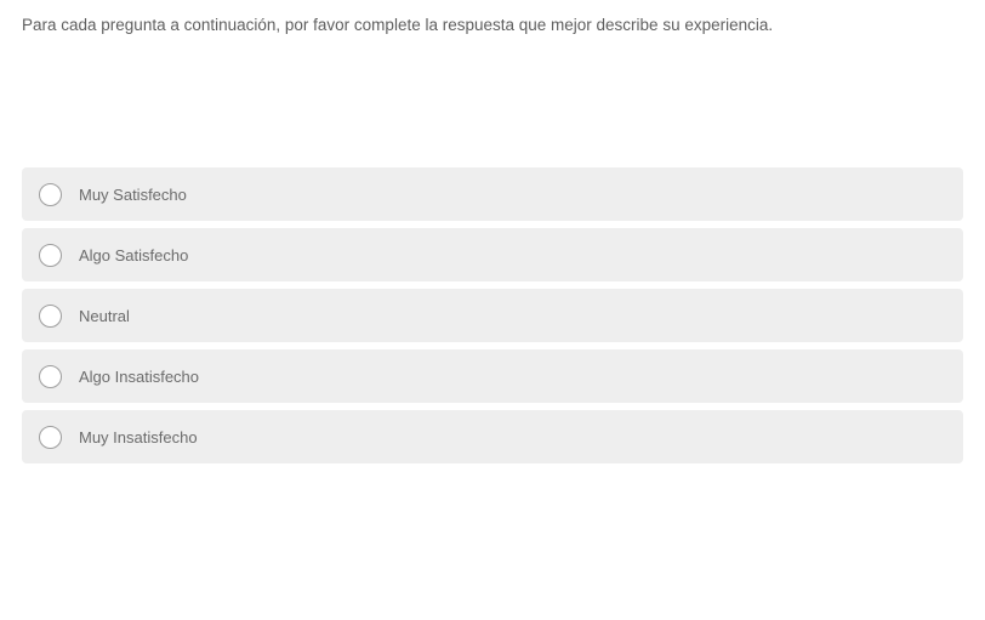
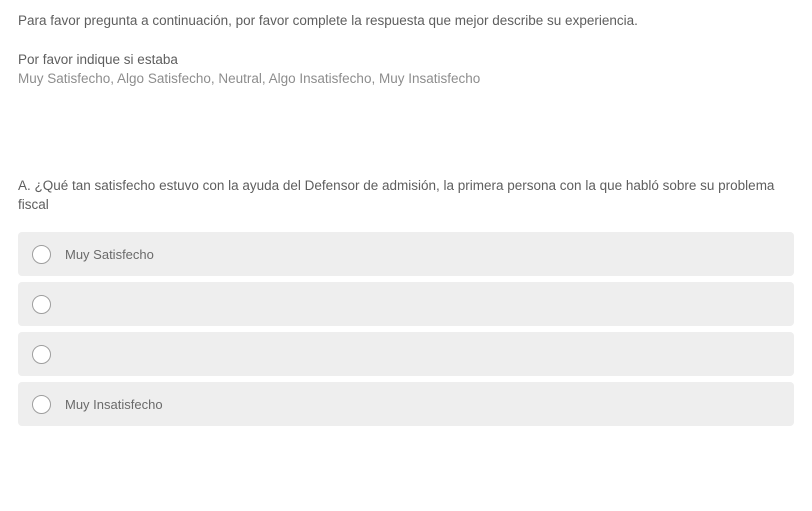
- Para cada pregunta a continuación, por favor complete la respuesta que mejor describe su experiencia.
+ Para favor pregunta a continuación, por favor complete la respuesta que mejor describe su experiencia.
+ Por favor indique si estaba
+ Muy Satisfecho, Algo Satisfecho, Neutral, Algo Insatisfecho, Muy Insatisfecho
+ A. ¿Qué tan satisfecho estuvo con la ayuda del Defensor de admisión, la primera persona con la que habló sobre su problema fiscal
  Muy Satisfecho
- Algo Satisfecho
- Neutral
- Algo Insatisfecho
  Muy Insatisfecho
